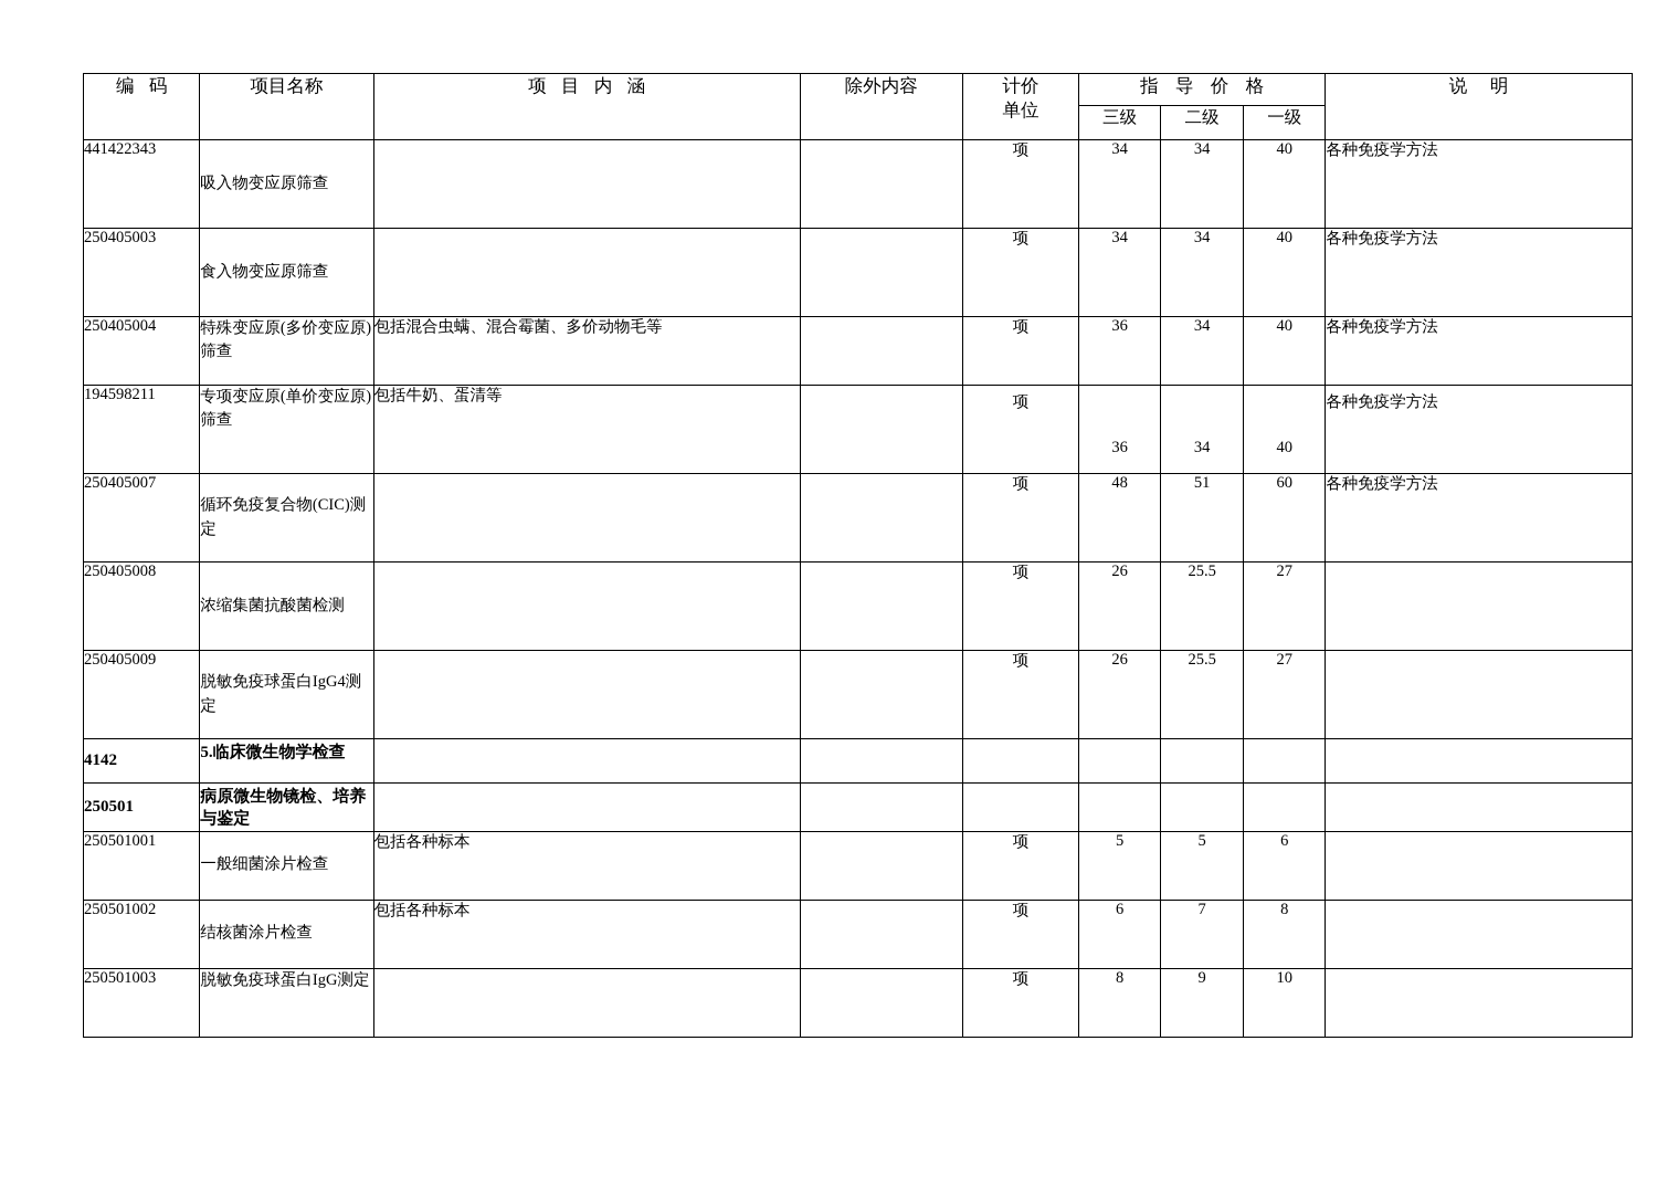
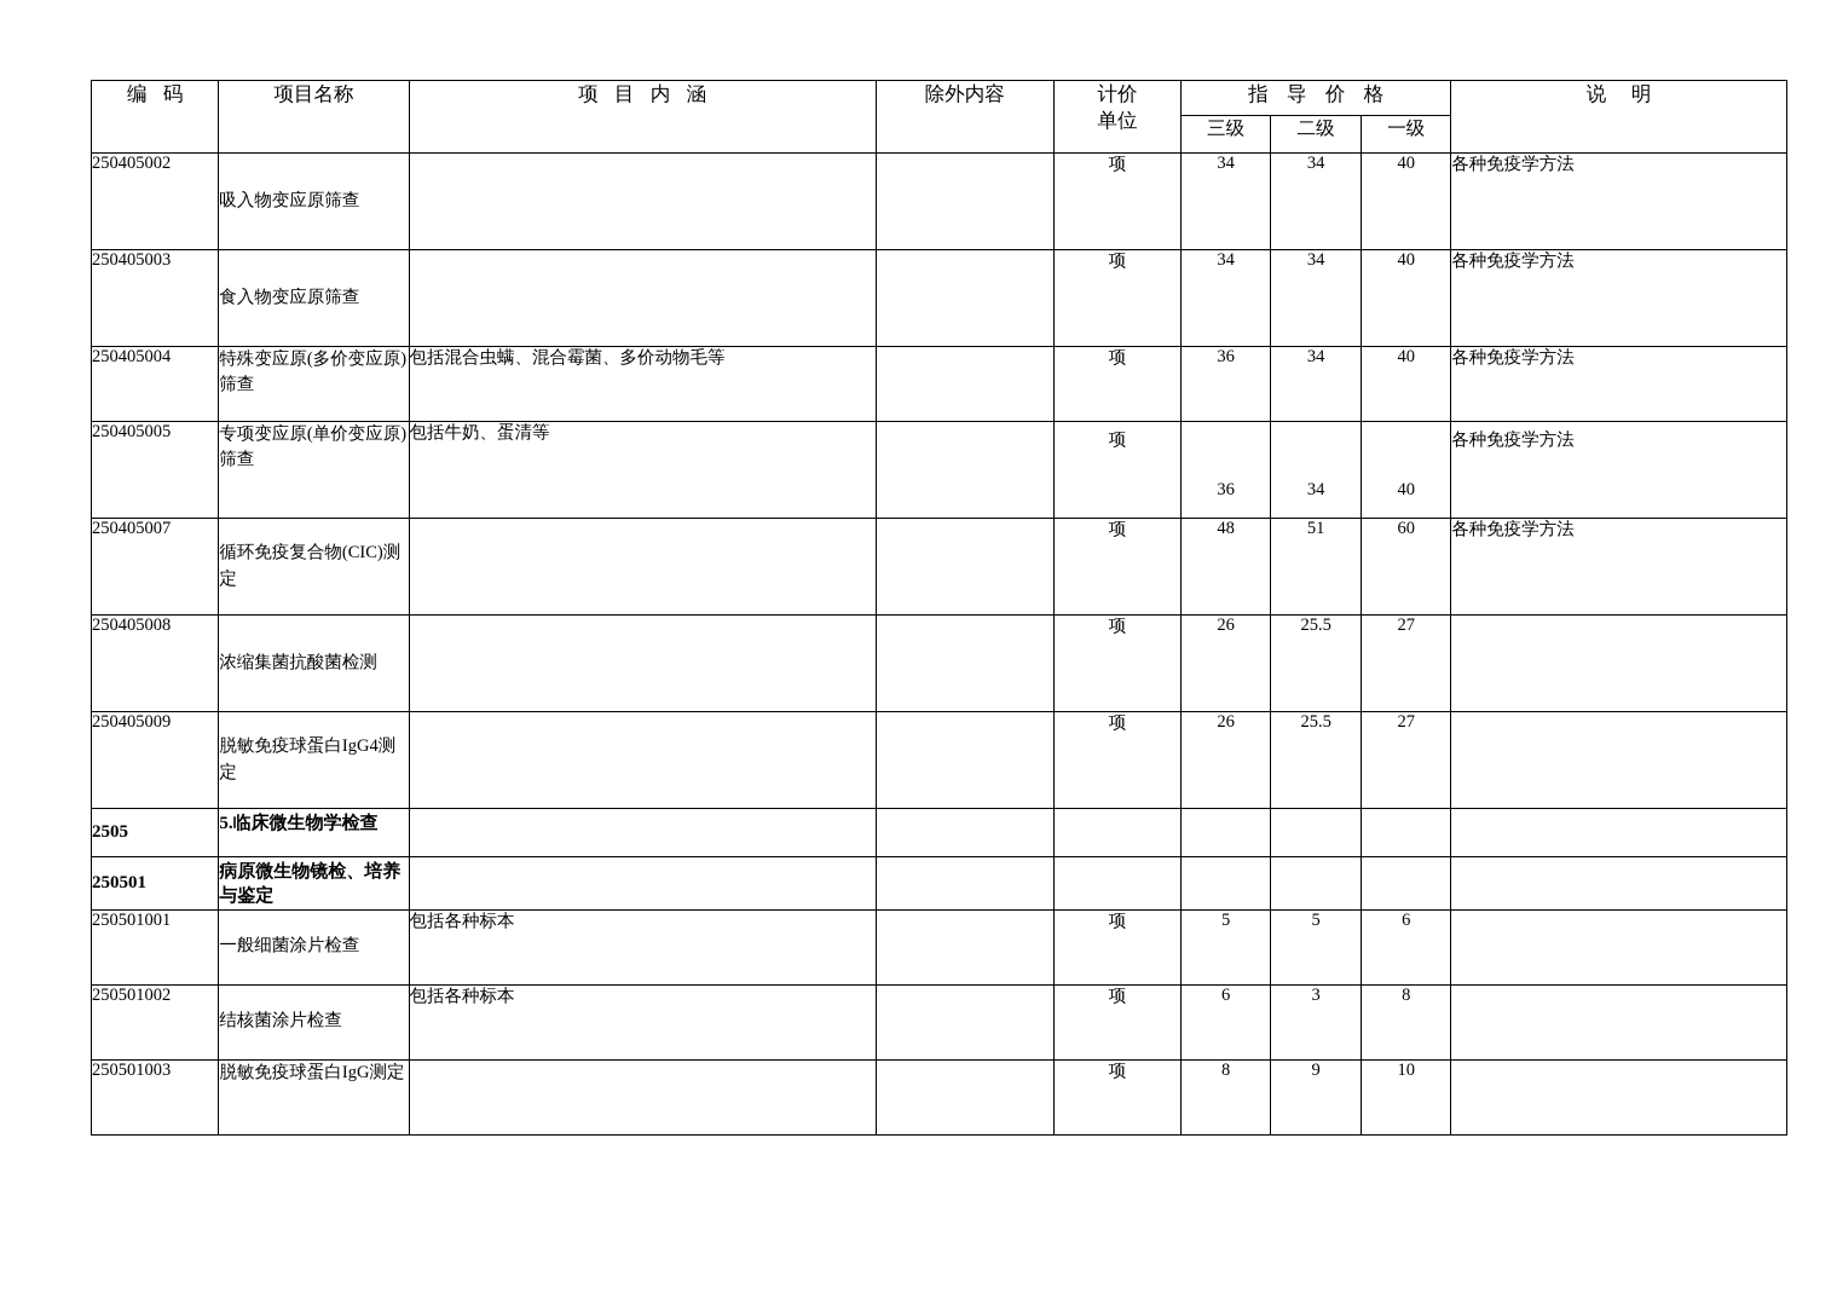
  编 码	项目名称	项 目 内 涵	除外内容	计价 单位	指 导 价 格	说 明
  三级	二级	一级
- 441422343	吸入物变应原筛查			项	34	34	40	各种免疫学方法
+ 250405002	吸入物变应原筛查			项	34	34	40	各种免疫学方法
  250405003	食入物变应原筛查			项	34	34	40	各种免疫学方法
  250405004	特殊变应原(多价变应原)筛查	包括混合虫螨、混合霉菌、多价动物毛等		项	36	34	40	各种免疫学方法
- 194598211	专项变应原(单价变应原)筛查	包括牛奶、蛋清等		项	36	34	40	各种免疫学方法
+ 250405005	专项变应原(单价变应原)筛查	包括牛奶、蛋清等		项	36	34	40	各种免疫学方法
  250405007	循环免疫复合物(CIC)测定			项	48	51	60	各种免疫学方法
  250405008	浓缩集菌抗酸菌检测			项	26	25.5	27
  250405009	脱敏免疫球蛋白IgG4测定			项	26	25.5	27
- 4142	5.临床微生物学检查
+ 2505	5.临床微生物学检查
  250501	病原微生物镜检、培养与鉴定
  250501001	一般细菌涂片检查	包括各种标本		项	5	5	6
- 250501002	结核菌涂片检查	包括各种标本		项	6	7	8
+ 250501002	结核菌涂片检查	包括各种标本		项	6	3	8
  250501003	脱敏免疫球蛋白IgG测定			项	8	9	10
